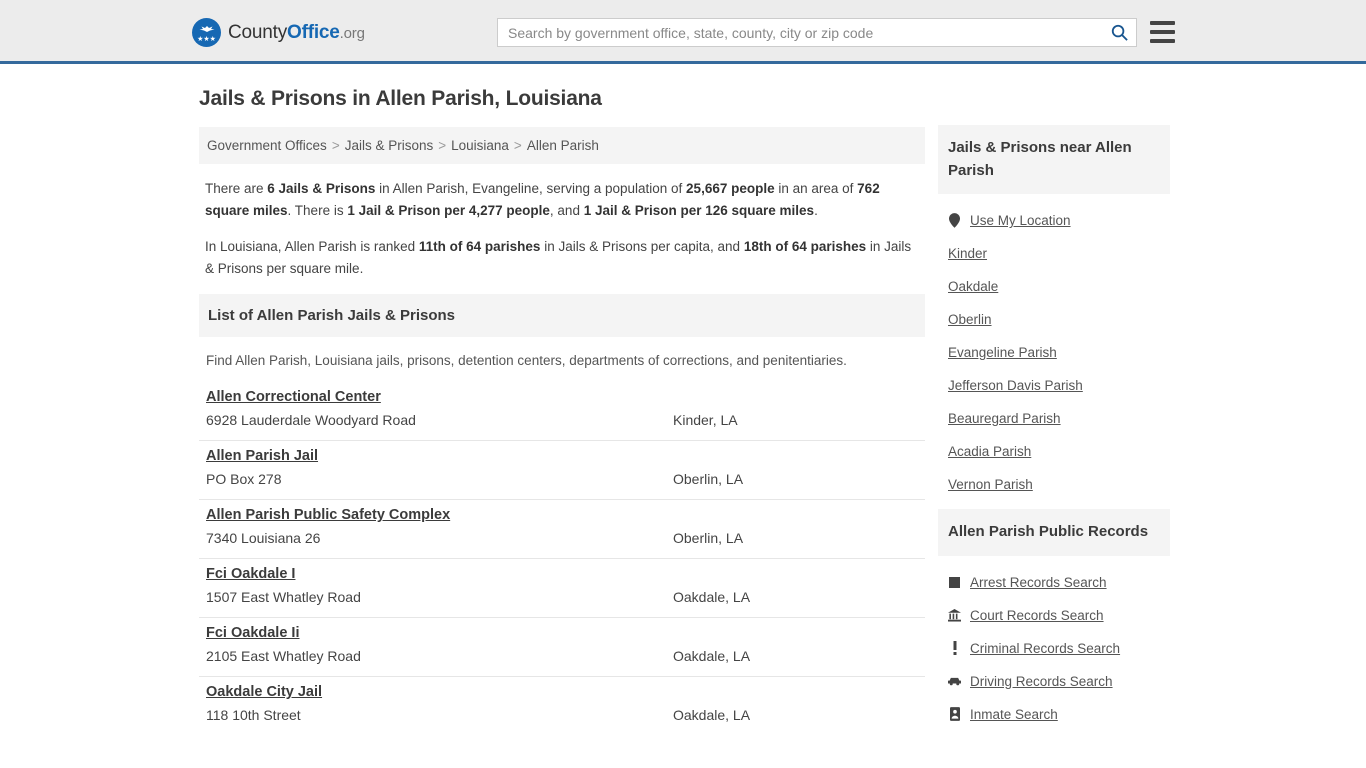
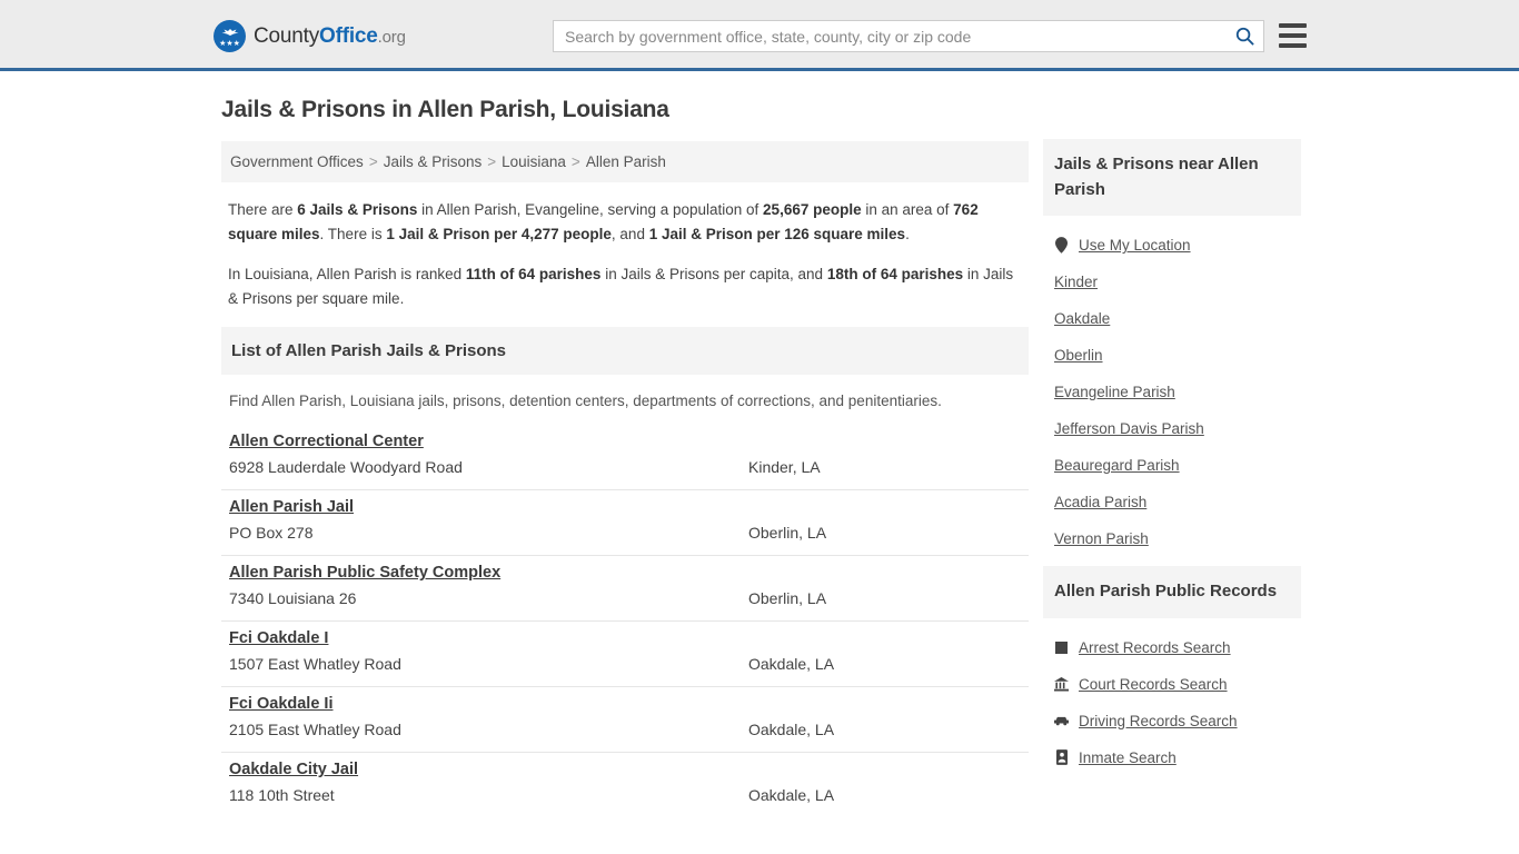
  CountyOffice.org
  Search by government office, state, county, city or zip code
  Jails & Prisons in Allen Parish, Louisiana
  Government Offices > Jails & Prisons > Louisiana > Allen Parish
  There are 6 Jails & Prisons in Allen Parish, Evangeline, serving a population of 25,667 people in an area of 762 square miles. There is 1 Jail & Prison per 4,277 people, and 1 Jail & Prison per 126 square miles.
  In Louisiana, Allen Parish is ranked 11th of 64 parishes in Jails & Prisons per capita, and 18th of 64 parishes in Jails & Prisons per square mile.
  List of Allen Parish Jails & Prisons
  Find Allen Parish, Louisiana jails, prisons, detention centers, departments of corrections, and penitentiaries.
  Allen Correctional Center
  6928 Lauderdale Woodyard Road
  Kinder, LA
  Allen Parish Jail
  PO Box 278
  Oberlin, LA
  Allen Parish Public Safety Complex
  7340 Louisiana 26
  Oberlin, LA
  Fci Oakdale I
  1507 East Whatley Road
  Oakdale, LA
  Fci Oakdale Ii
  2105 East Whatley Road
  Oakdale, LA
  Oakdale City Jail
  118 10th Street
  Oakdale, LA
  Jails & Prisons near Allen Parish
  Use My Location
  Kinder
  Oakdale
  Oberlin
  Evangeline Parish
  Jefferson Davis Parish
  Beauregard Parish
  Acadia Parish
  Vernon Parish
  Allen Parish Public Records
  Arrest Records Search
  Court Records Search
- Criminal Records Search
  Driving Records Search
  Inmate Search
